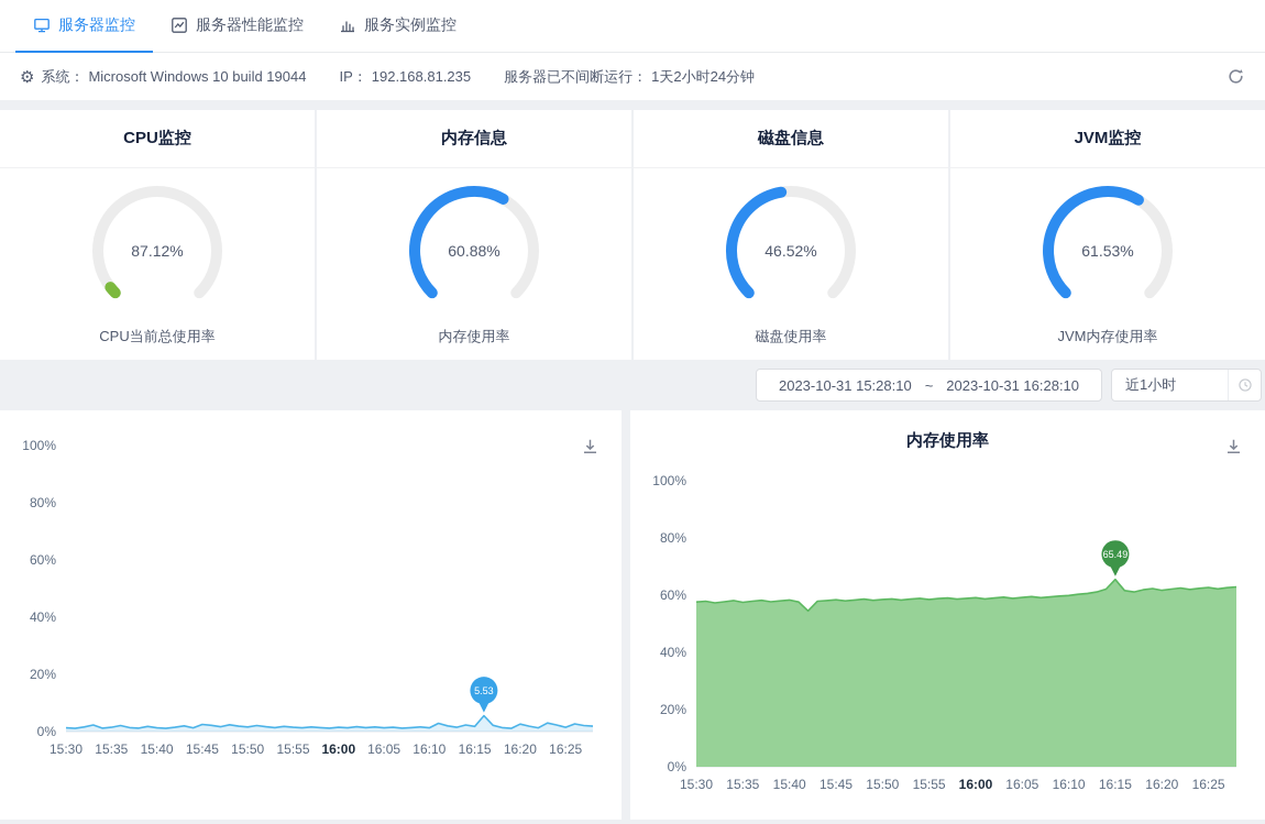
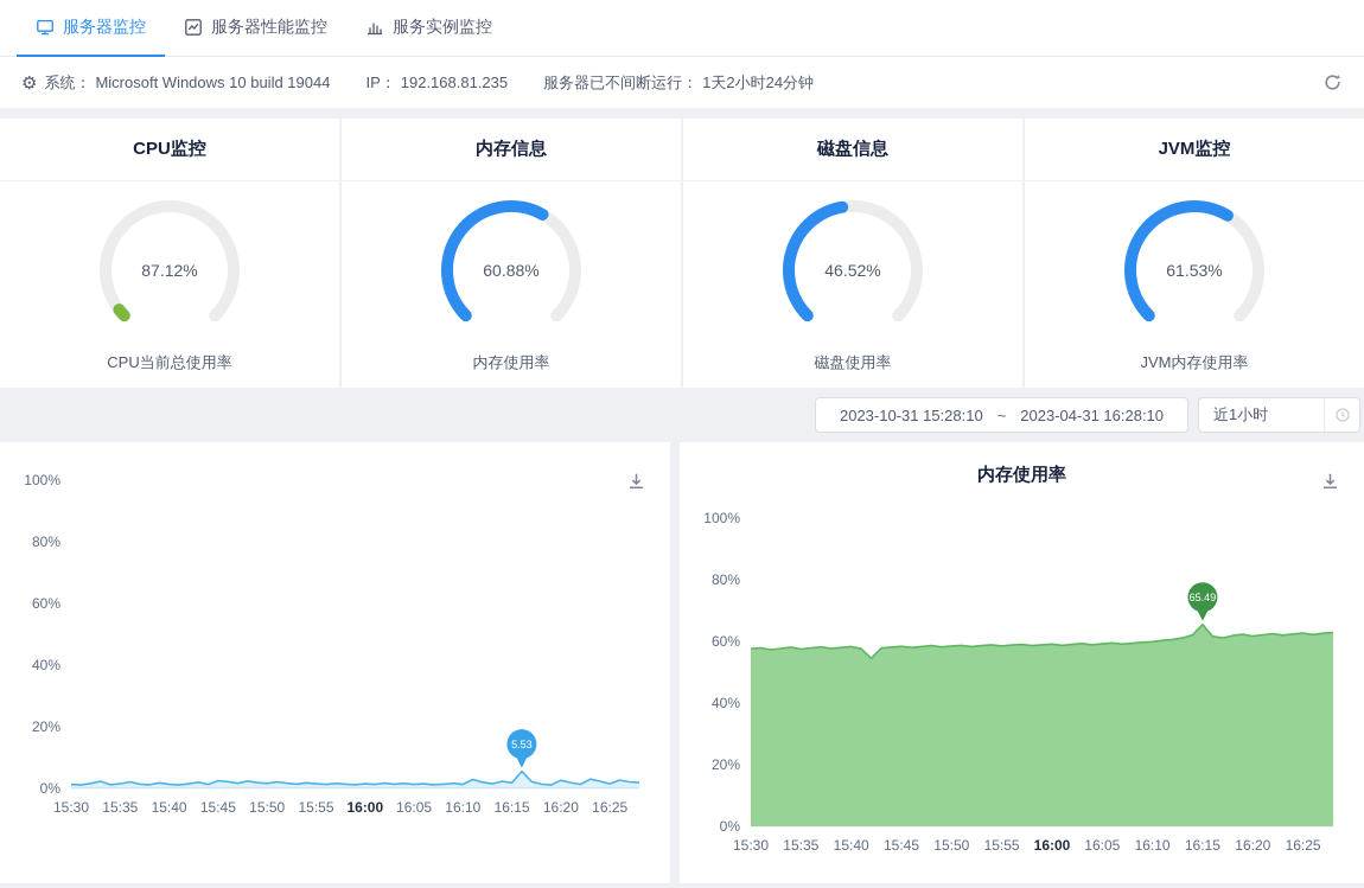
  服务器监控
  服务器性能监控
  服务实例监控
  ⚙
  系统：
  Microsoft Windows 10 build 19044
  IP：
  192.168.81.235
  服务器已不间断运行：
  1天2小时24分钟
  CPU监控
  87.12%
  CPU当前总使用率
  内存信息
  60.88%
  内存使用率
  磁盘信息
  46.52%
  磁盘使用率
  JVM监控
  61.53%
  JVM内存使用率
  2023-10-31 15:28:10
  ~
- 2023-10-31 16:28:10
+ 2023-04-31 16:28:10
  近1小时
  0%
  20%
  40%
  60%
  80%
  100%
  15:30
  15:35
  15:40
  15:45
  15:50
  15:55
  16:00
  16:05
  16:10
  16:15
  16:20
  16:25
  5.53
  内存使用率
  0%
  20%
  40%
  60%
  80%
  100%
  15:30
  15:35
  15:40
  15:45
  15:50
  15:55
  16:00
  16:05
  16:10
  16:15
  16:20
  16:25
  65.49
